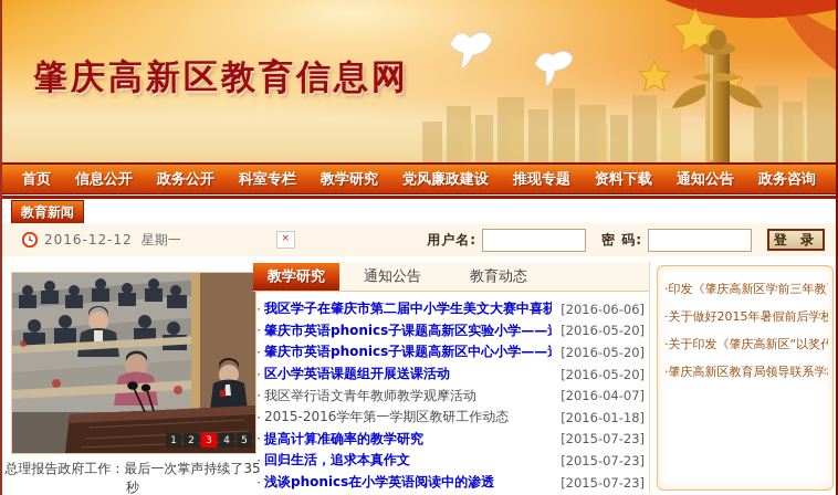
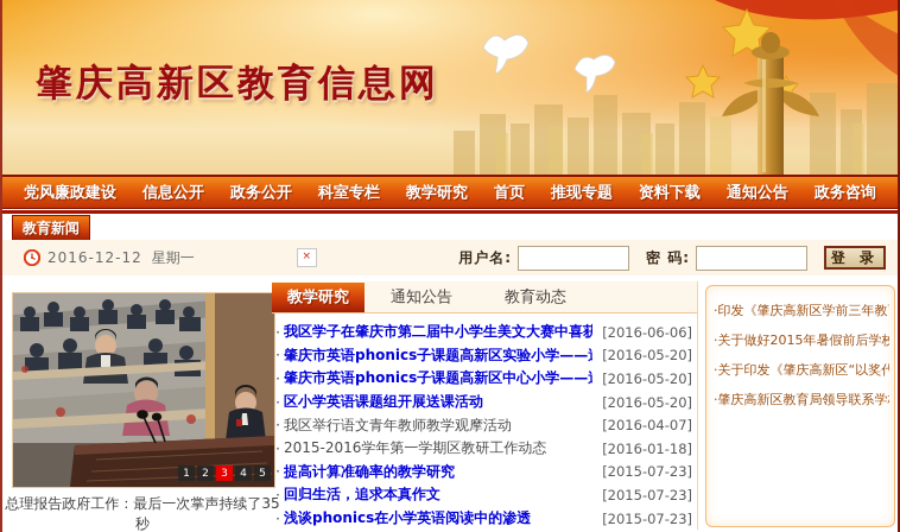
  肇庆高新区教育信息网
- 首页
+ 党风廉政建设
  信息公开
  政务公开
  科室专栏
  教学研究
- 党风廉政建设
+ 首页
  推现专题
  资料下载
  通知公告
  政务咨询
  教育新闻
  2016-12-12
  星期一
  ×
  用户名:
  密 码:
  登 录
  1
  2
  3
  4
  5
  总理报告政府工作：最后一次掌声持续了35秒
  教学研究
  通知公告
  教育动态
  ·
  我区学子在肇庆市第二届中小学生美文大赛中喜获
  [2016-06-06]
  ·
  肇庆市英语phonics子课题高新区实验小学——
  [2016-05-20]
  ·
  肇庆市英语phonics子课题高新区中心小学——
  [2016-05-20]
  ·
  区小学英语课题组开展送课活动
  [2016-05-20]
  ·
  我区举行语文青年教师教学观摩活动
  [2016-04-07]
  ·
  2015-2016学年第一学期区教研工作动态
  [2016-01-18]
  ·
  提高计算准确率的教学研究
  [2015-07-23]
  ·
  回归生活，追求本真作文
  [2015-07-23]
  ·
  浅谈phonics在小学英语阅读中的渗透
  [2015-07-23]
  ·印发《肇庆高新区学前三年教
  ·关于做好2015年暑假前后学校
  ·关于印发《肇庆高新区“以奖代
  ·肇庆高新区教育局领导联系学
